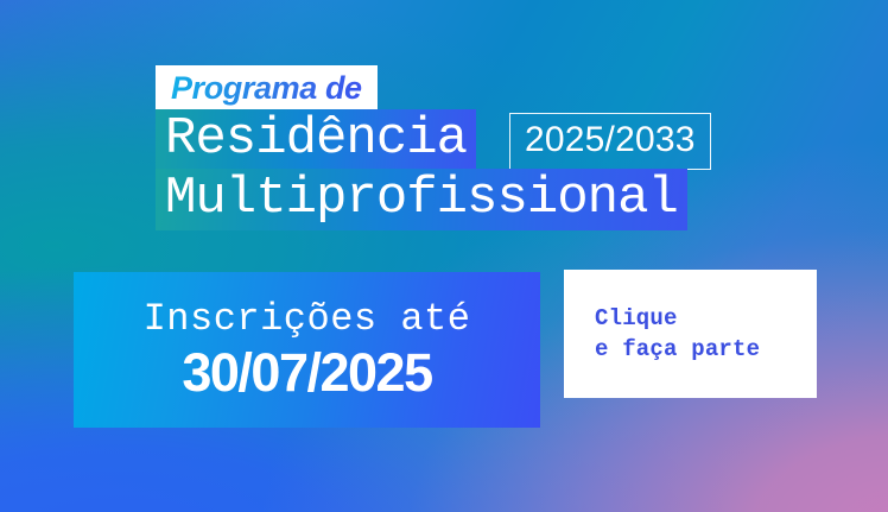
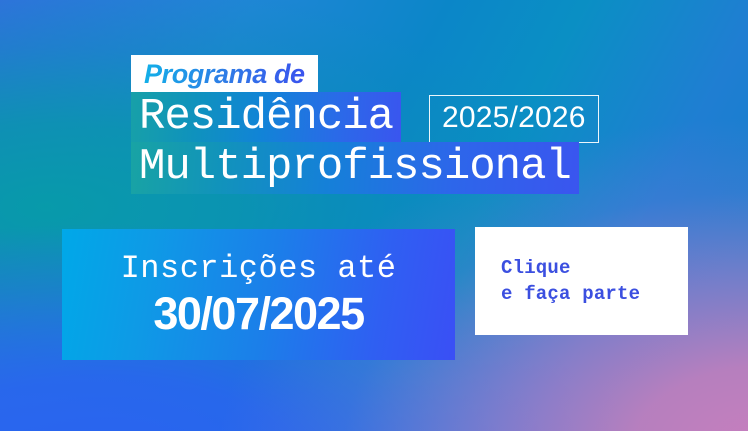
  Programa de
  Residência
- 2025/2033
+ 2025/2026
  Multiprofissional
  Inscrições até
  30/07/2025
  Clique
  e faça parte
